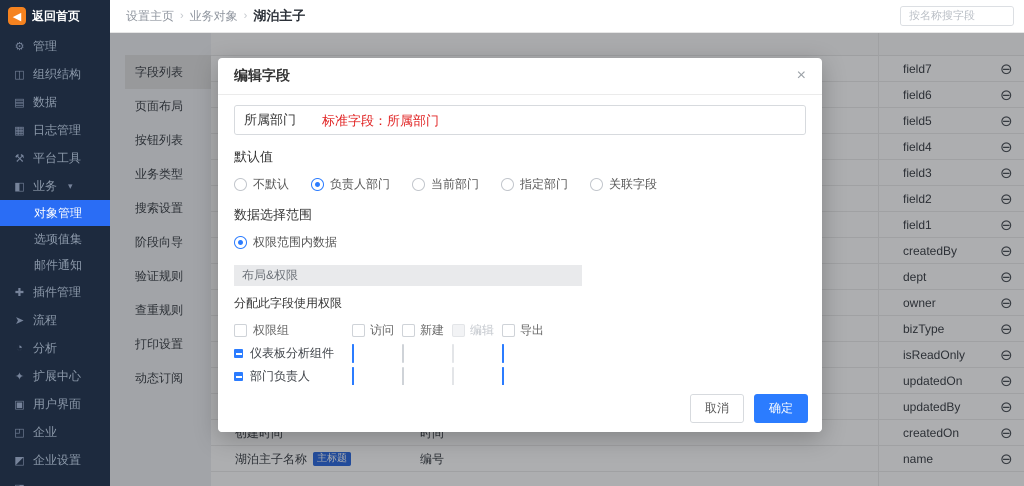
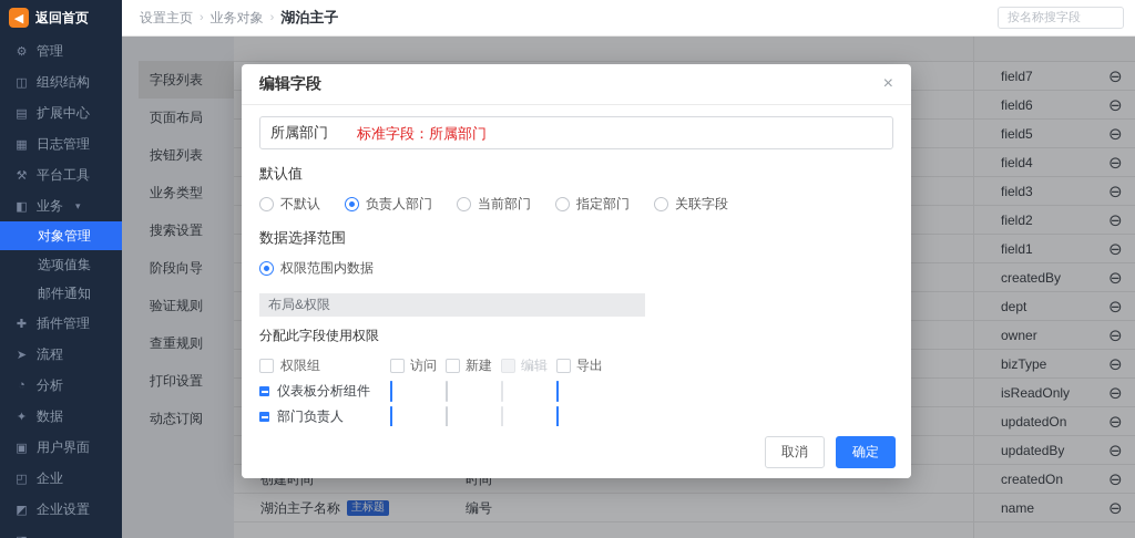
  ◀
  返回首页
  ⚙
  管理
  ◫
  组织结构
  ▤
- 数据
+ 扩展中心
  ▦
  日志管理
  ⚒
  平台工具
  ◧
  业务
  ▾
  对象管理
  选项值集
  邮件通知
  ✚
  插件管理
  ➤
  流程
  ◔
  分析
  ✦
- 扩展中心
+ 数据
  ▣
  用户界面
  ◰
  企业
  ◩
  企业设置
  设置主页
  ›
  业务对象
  ›
  湖泊主子
  按名称搜字段
  字段列表
  页面布局
  按钮列表
  业务类型
  搜索设置
  阶段向导
  验证规则
  查重规则
  打印设置
  动态订阅
  field7
  ⊖
  field6
  ⊖
  field5
  ⊖
  field4
  ⊖
  field3
  ⊖
  field2
  ⊖
  field1
  ⊖
  createdBy
  ⊖
  dept
  ⊖
  owner
  ⊖
  bizType
  ⊖
  isReadOnly
  ⊖
  updatedOn
  ⊖
  updatedBy
  ⊖
  创建时间
  时间
  createdOn
  ⊖
  湖泊主子名称
  主标题
  编号
  name
  ⊖
  编辑字段
  ×
  所属部门
  标准字段：所属部门
  默认值
  不默认
  负责人部门
  当前部门
  指定部门
  关联字段
  数据选择范围
  权限范围内数据
  布局&权限
  分配此字段使用权限
  权限组
  访问
  新建
  编辑
  导出
  仪表板分析组件
  部门负责人
  取消
  确定
